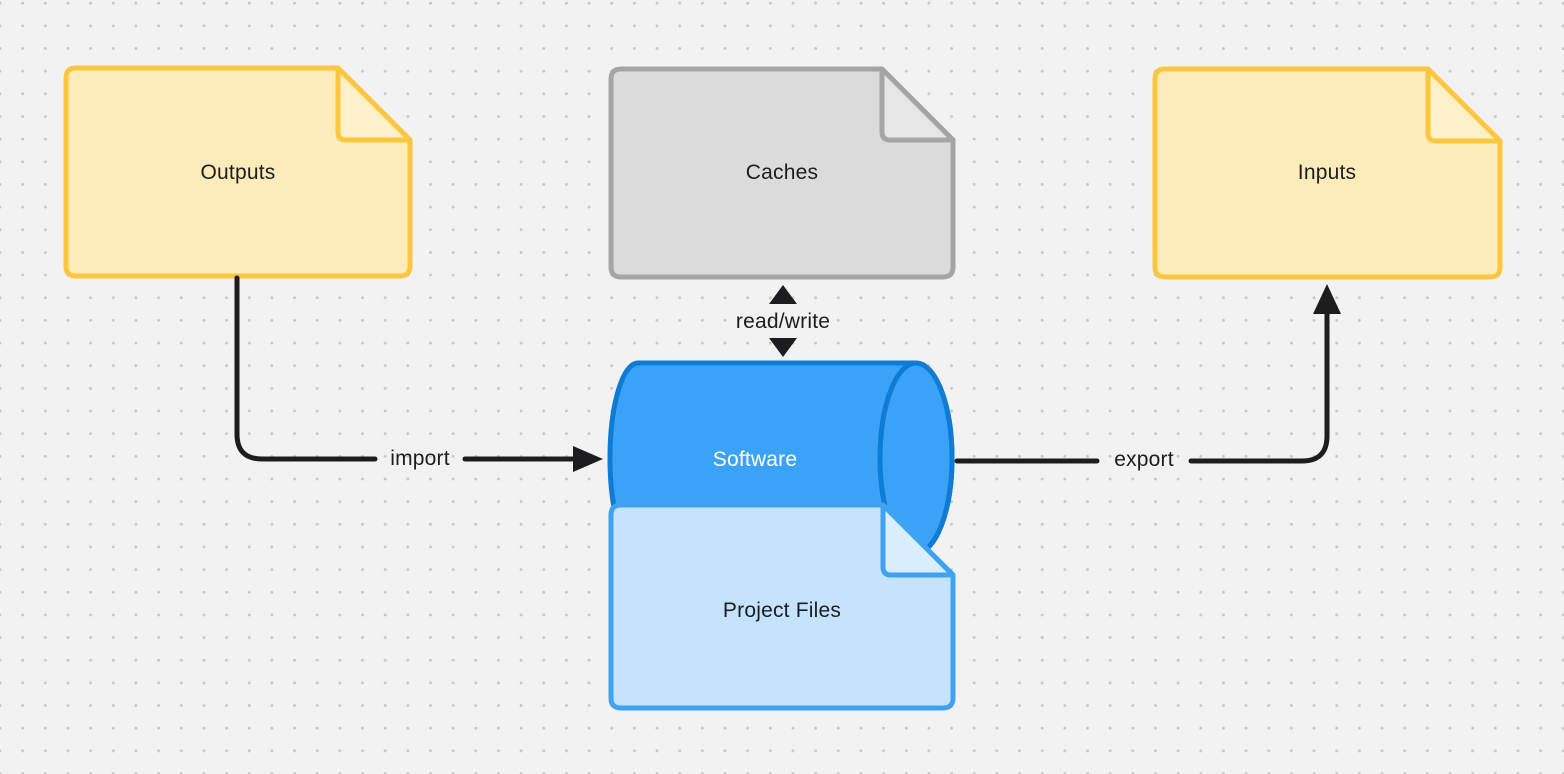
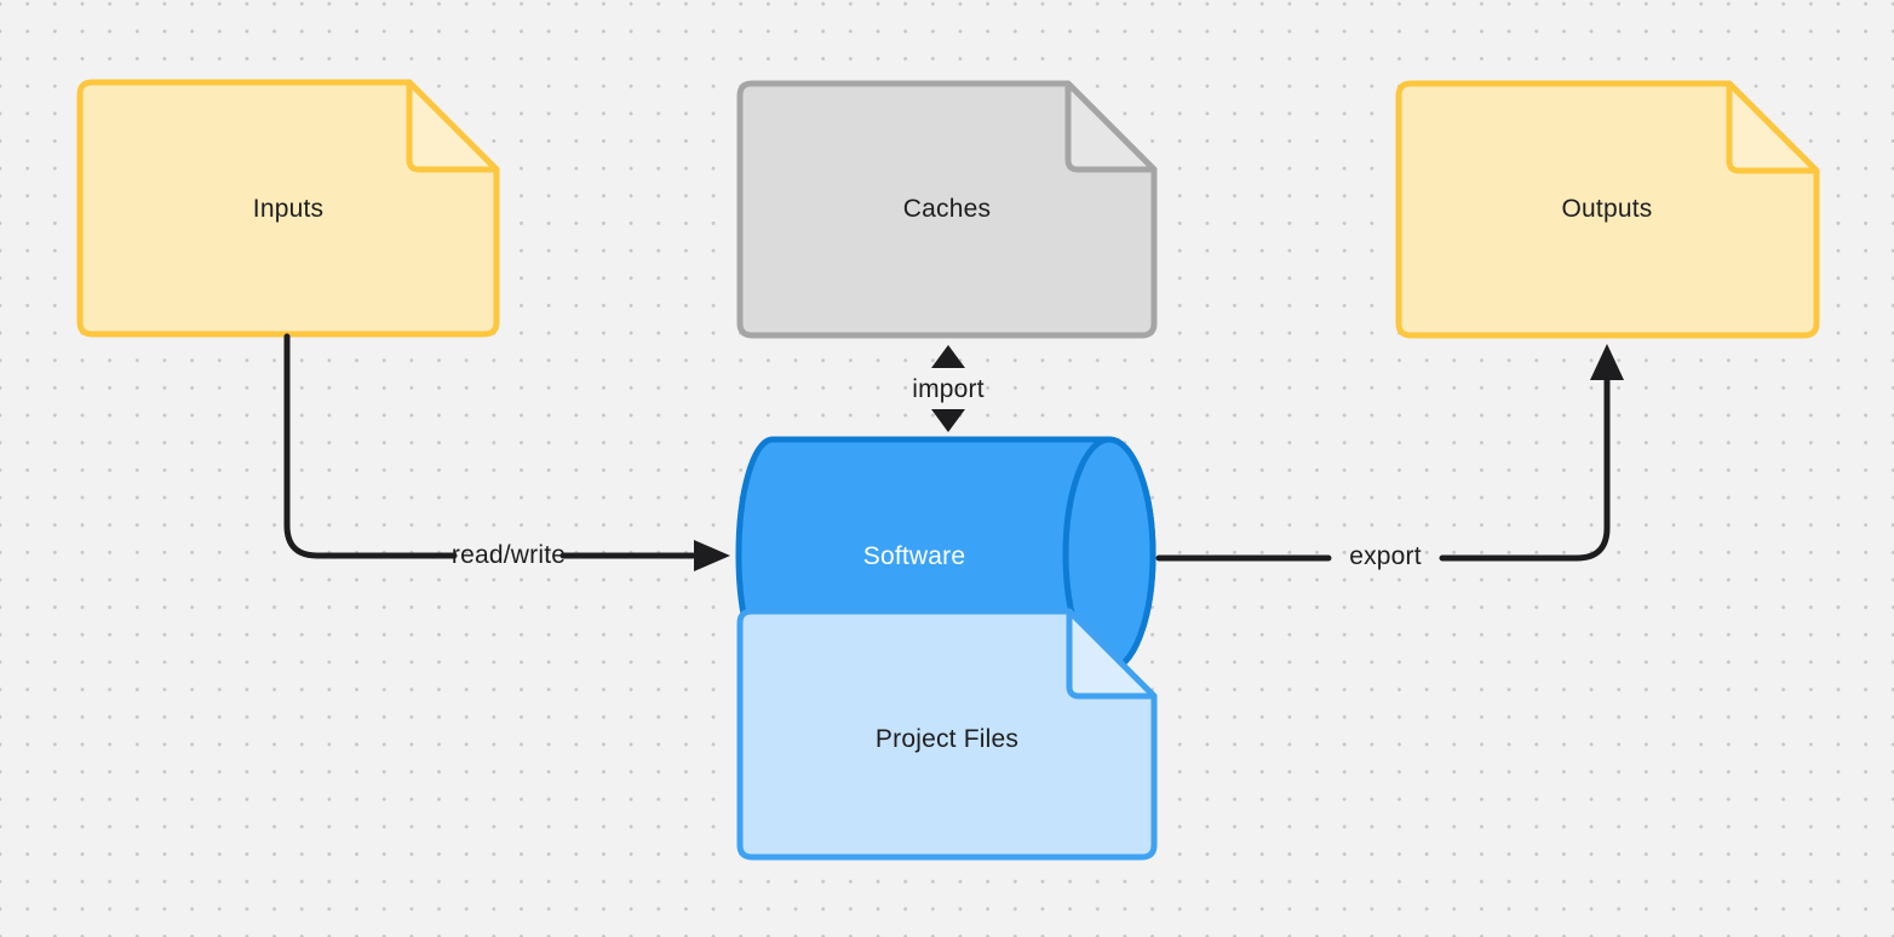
- Outputs
+ Inputs
  Caches
- Inputs
+ Outputs
  Software
  Project Files
- import
+ read/write
  export
- read/write
+ import
